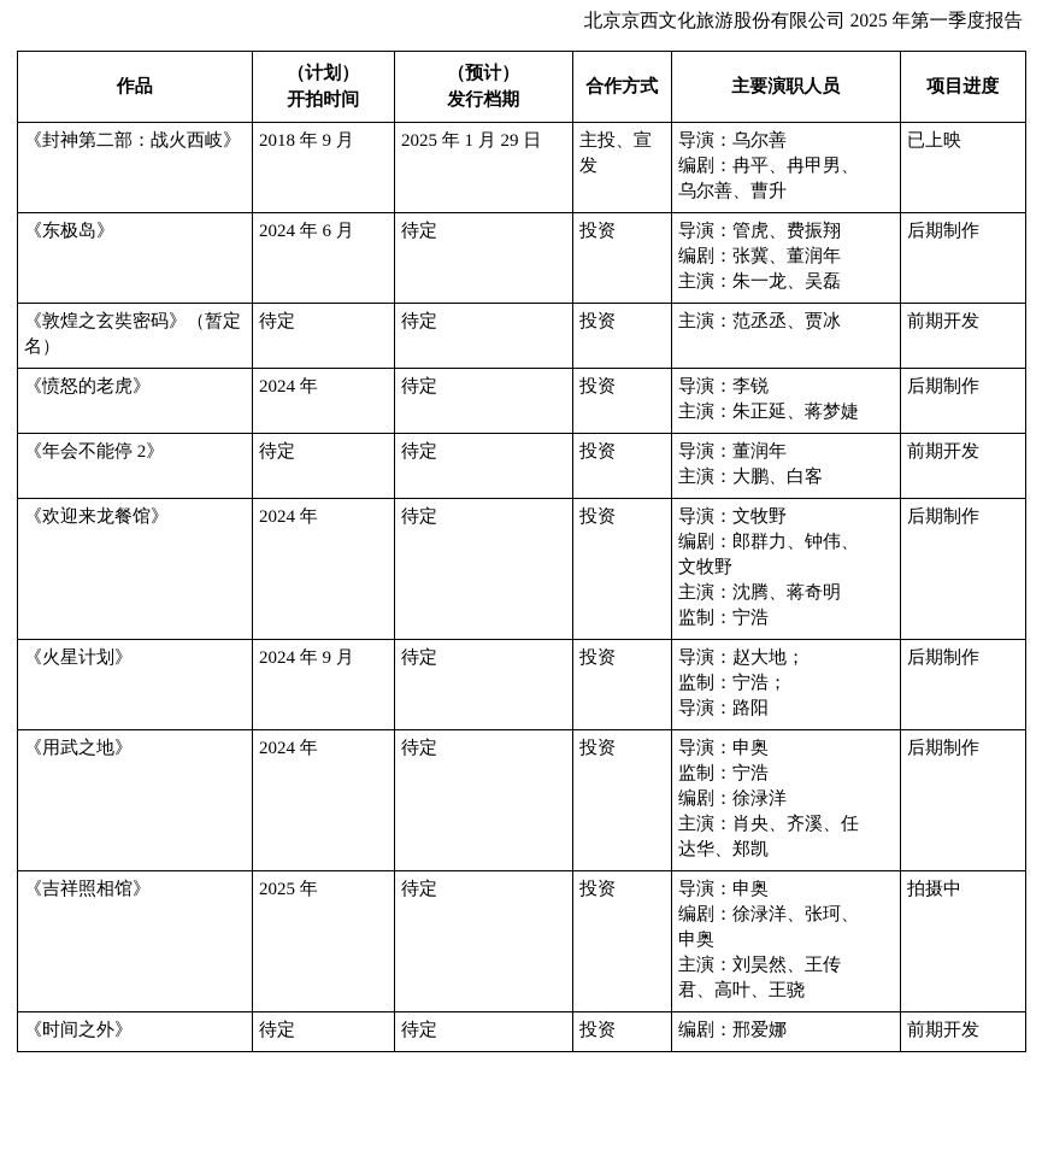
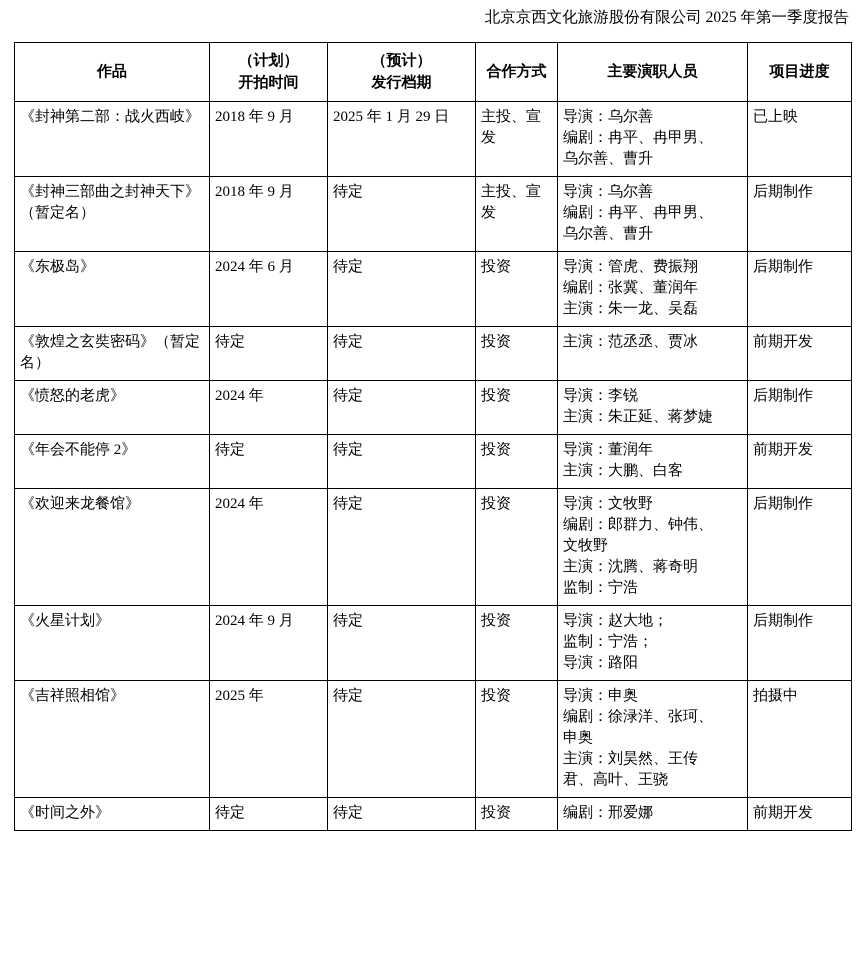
  北京京西文化旅游股份有限公司 2025 年第一季度报告
  作品	（计划） 开拍时间	（预计） 发行档期	合作方式	主要演职人员	项目进度
  《封神第二部：战火西岐》	2018 年 9 月	2025 年 1 月 29 日	主投、宣发	导演：乌尔善 编剧：冉平、冉甲男、 乌尔善、曹升	已上映
+ 《封神三部曲之封神天下》（暂定名）	2018 年 9 月	待定	主投、宣发	导演：乌尔善 编剧：冉平、冉甲男、 乌尔善、曹升	后期制作
  《东极岛》	2024 年 6 月	待定	投资	导演：管虎、费振翔 编剧：张冀、董润年 主演：朱一龙、吴磊	后期制作
  《敦煌之玄奘密码》（暂定名）	待定	待定	投资	主演：范丞丞、贾冰	前期开发
  《愤怒的老虎》	2024 年	待定	投资	导演：李锐 主演：朱正延、蒋梦婕	后期制作
  《年会不能停 2》	待定	待定	投资	导演：董润年 主演：大鹏、白客	前期开发
  《欢迎来龙餐馆》	2024 年	待定	投资	导演：文牧野 编剧：郎群力、钟伟、 文牧野 主演：沈腾、蒋奇明 监制：宁浩	后期制作
  《火星计划》	2024 年 9 月	待定	投资	导演：赵大地； 监制：宁浩； 导演：路阳	后期制作
- 《用武之地》	2024 年	待定	投资	导演：申奥 监制：宁浩 编剧：徐渌洋 主演：肖央、齐溪、任 达华、郑凯	后期制作
  《吉祥照相馆》	2025 年	待定	投资	导演：申奥 编剧：徐渌洋、张珂、 申奥 主演：刘昊然、王传 君、高叶、王骁	拍摄中
  《时间之外》	待定	待定	投资	编剧：邢爱娜	前期开发
